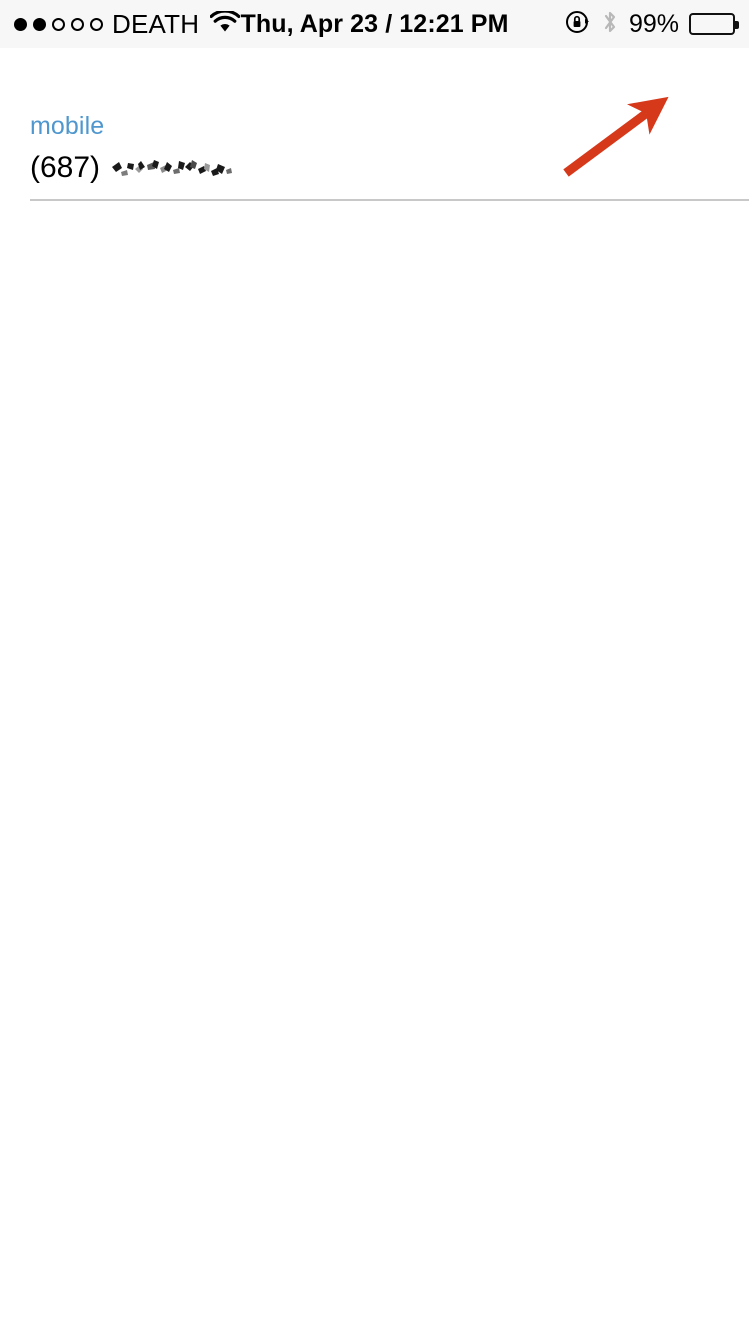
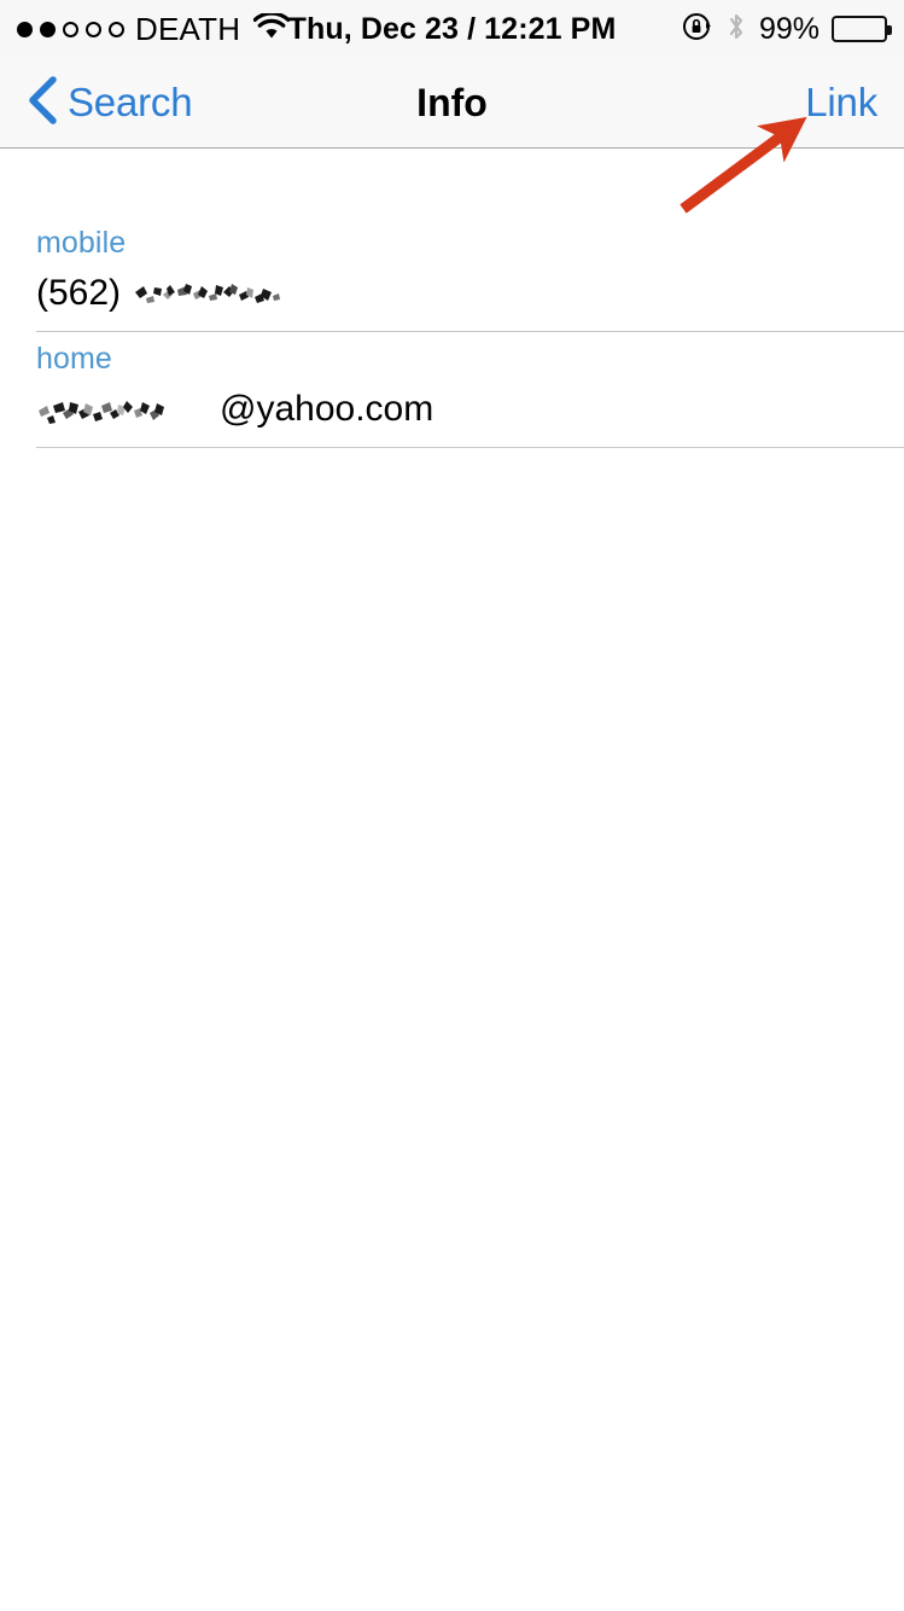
  DEATH
- Thu, Apr 23 / 12:21 PM
+ Thu, Dec 23 / 12:21 PM
  99%
+ Search
+ Info
+ Link
  mobile
- (687)
+ (562)
+ home
+ @yahoo.com
